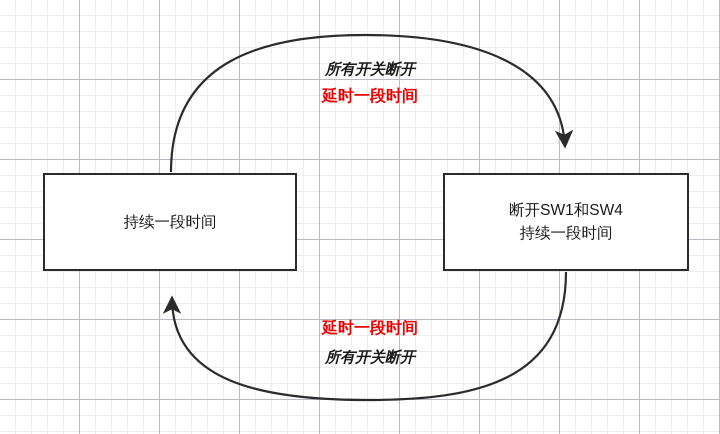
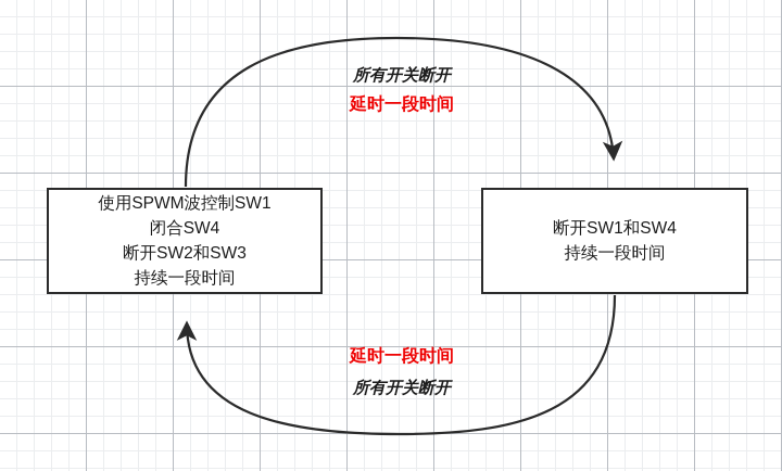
+ 使用SPWM波控制SW1
+ 闭合SW4
+ 断开SW2和SW3
  持续一段时间
  断开SW1和SW4
  持续一段时间
  所有开关断开
  延时一段时间
  延时一段时间
  所有开关断开
